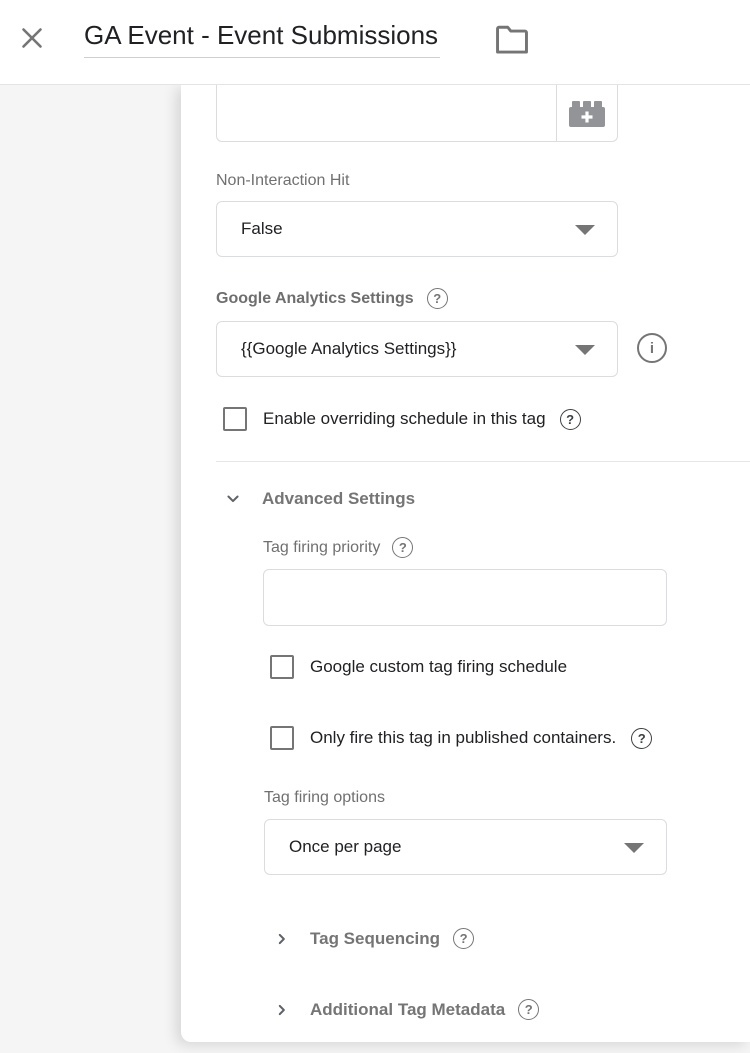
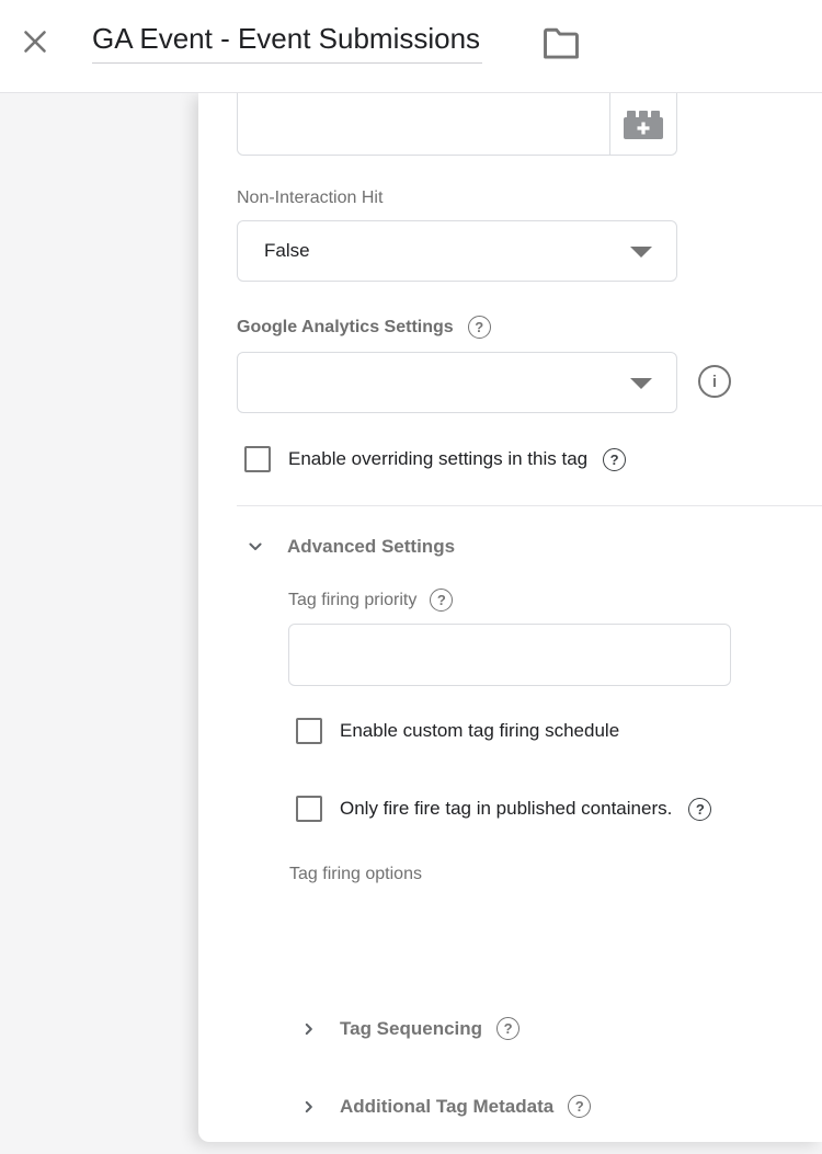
  GA Event - Event Submissions
  Non-Interaction Hit
  False
  Google Analytics Settings
  ?
- {{Google Analytics Settings}}
  i
- Enable overriding schedule in this tag
+ Enable overriding settings in this tag
  ?
  Advanced Settings
  Tag firing priority
  ?
- Google custom tag firing schedule
+ Enable custom tag firing schedule
- Only fire this tag in published containers.
+ Only fire fire tag in published containers.
  ?
  Tag firing options
- Once per page
  Tag Sequencing
  ?
  Additional Tag Metadata
  ?
